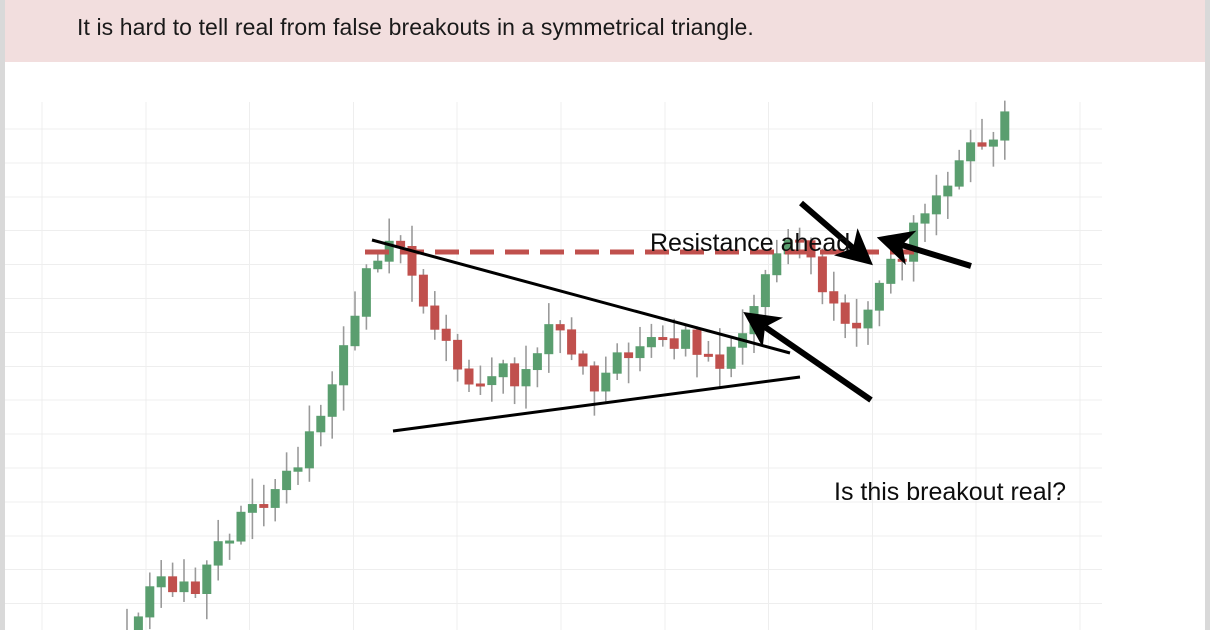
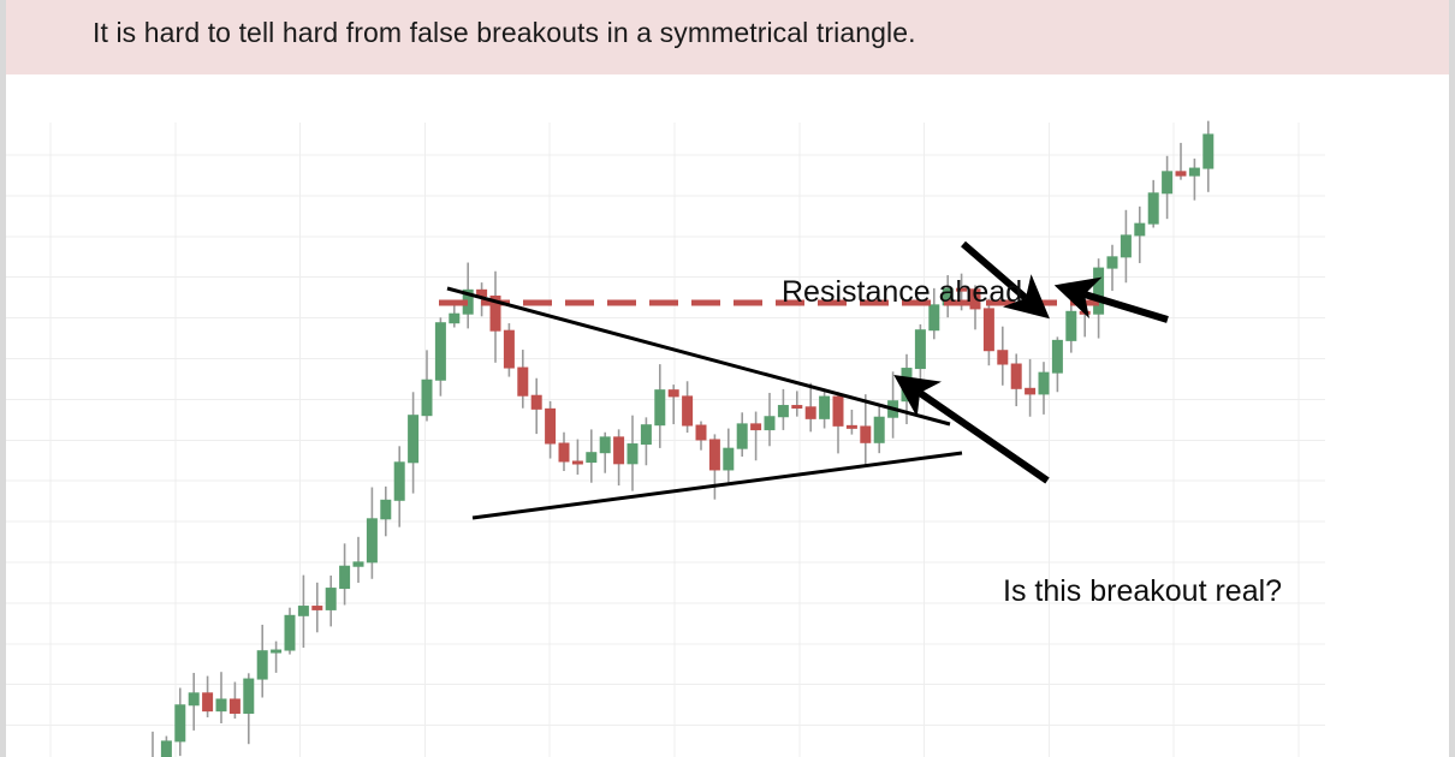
- It is hard to tell real from false breakouts in a symmetrical triangle.
+ It is hard to tell hard from false breakouts in a symmetrical triangle.
  Resistance ahead
  Is this breakout real?
